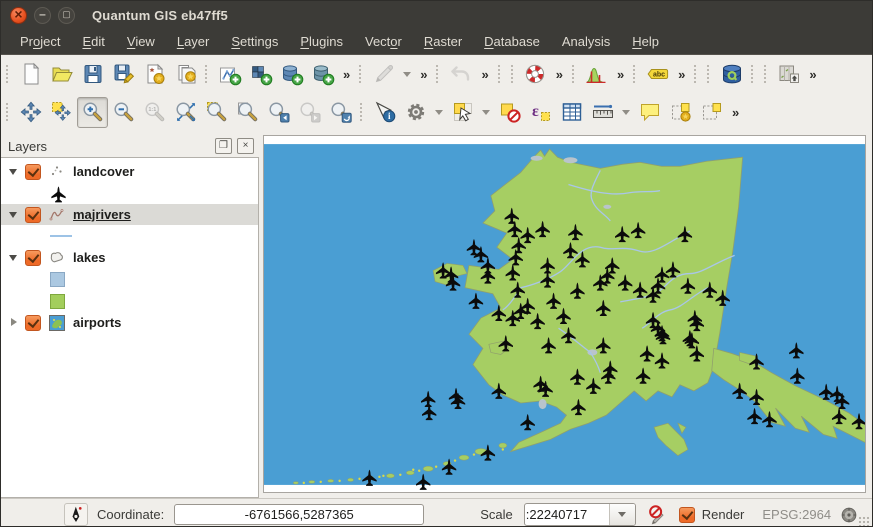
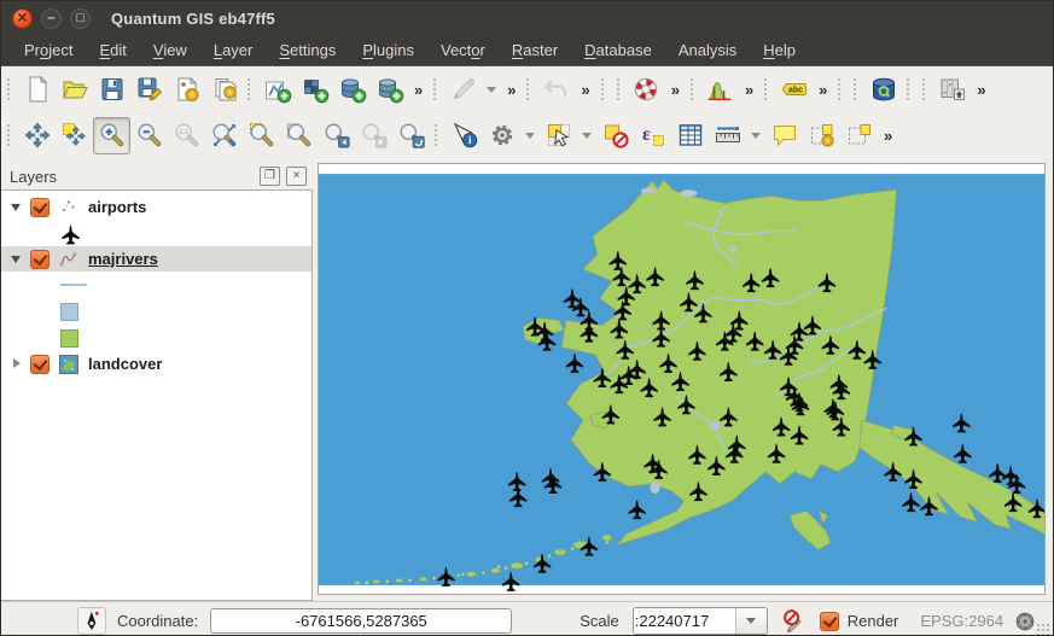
  Quantum GIS eb47ff5
  Project
  Edit
  View
  Layer
  Settings
  Plugins
  Vector
  Raster
  Database
  Analysis
  Help
  »
  »
  »
  »
  »
  »
  »
  i
  ε
  »
  Layers
  ❐
  ×
- landcover
+ airports
  majrivers
- lakes
- airports
+ landcover
  Coordinate:
  -6761566,5287365
  Scale
  :22240717
  Render
  EPSG:2964
